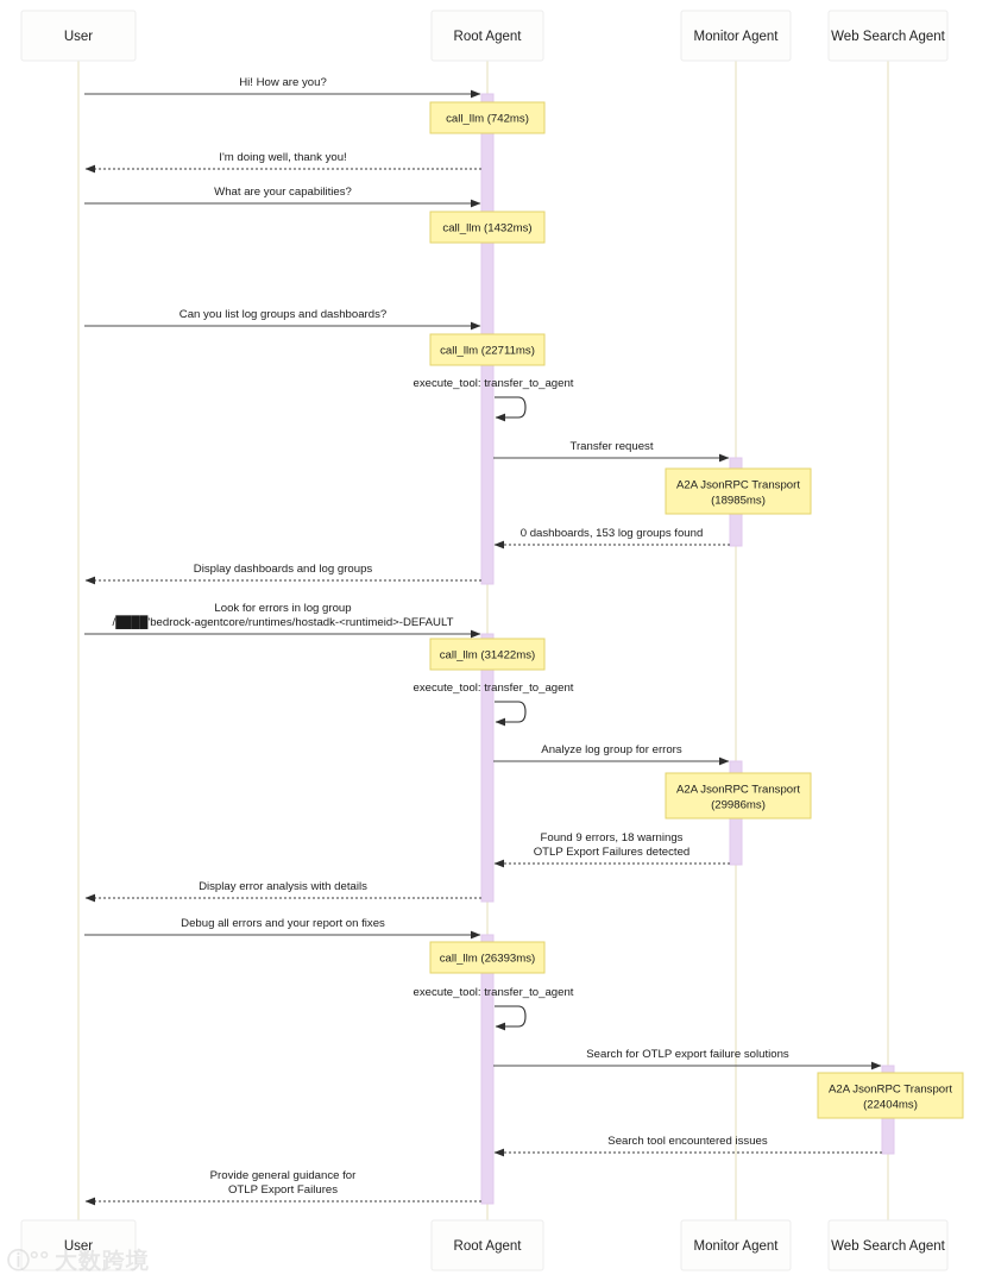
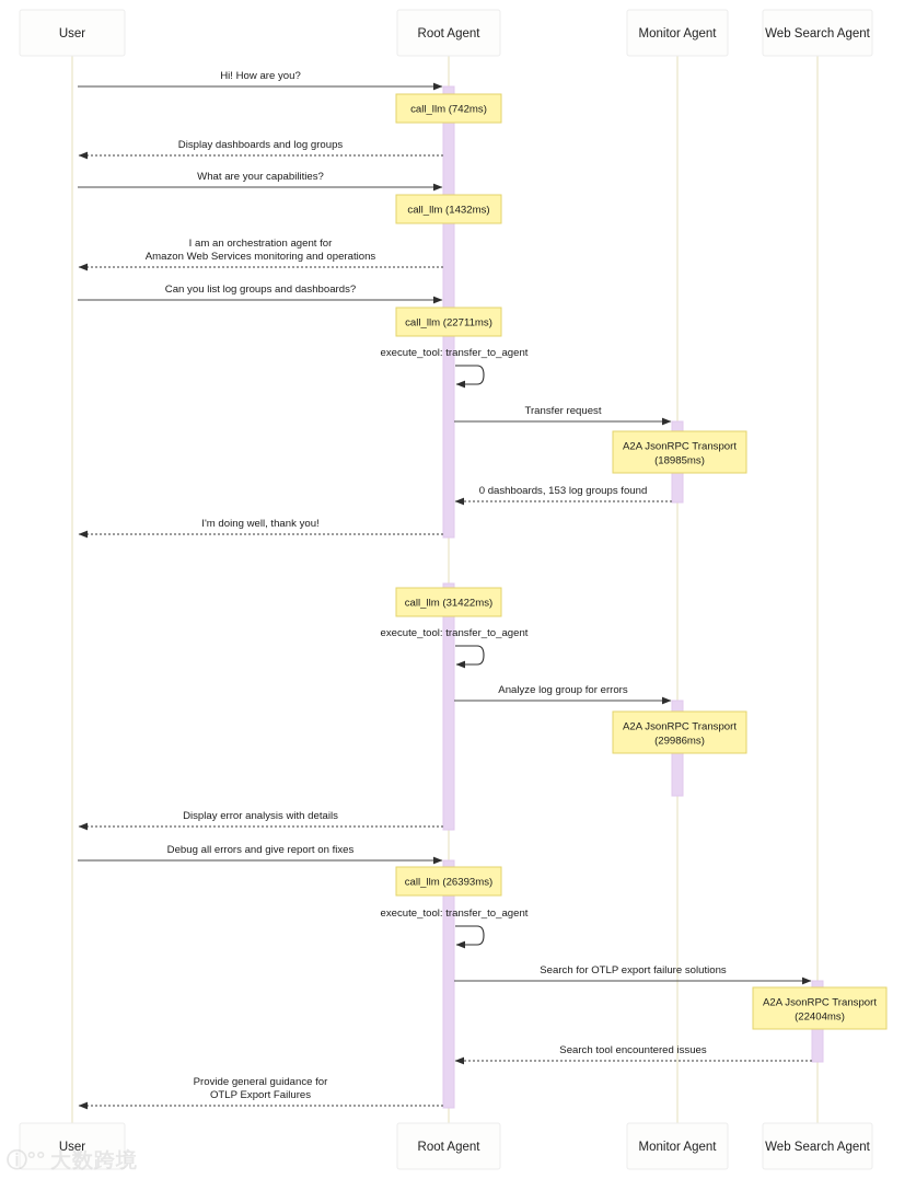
  Hi! How are you?
- I'm doing well, thank you!
+ Display dashboards and log groups
  What are your capabilities?
+ I am an orchestration agent for
+ Amazon Web Services monitoring and operations
  Can you list log groups and dashboards?
  Transfer request
  0 dashboards, 153 log groups found
- Display dashboards and log groups
+ I'm doing well, thank you!
- Look for errors in log group
- /████'bedrock-agentcore/runtimes/hostadk-<runtimeid>-DEFAULT
  Analyze log group for errors
- Found 9 errors, 18 warnings
- OTLP Export Failures detected
  Display error analysis with details
- Debug all errors and your report on fixes
+ Debug all errors and give report on fixes
  Search for OTLP export failure solutions
  Search tool encountered issues
  Provide general guidance for
  OTLP Export Failures
  execute_tool: transfer_to_agent
  execute_tool: transfer_to_agent
  execute_tool: transfer_to_agent
  call_llm (742ms)
  call_llm (1432ms)
  call_llm (22711ms)
  A2A JsonRPC Transport
  (18985ms)
  call_llm (31422ms)
  A2A JsonRPC Transport
  (29986ms)
  call_llm (26393ms)
  A2A JsonRPC Transport
  (22404ms)
  User
  Root Agent
  Monitor Agent
  Web Search Agent
  User
  Root Agent
  Monitor Agent
  Web Search Agent
  ⓘ°°
  大数跨境
